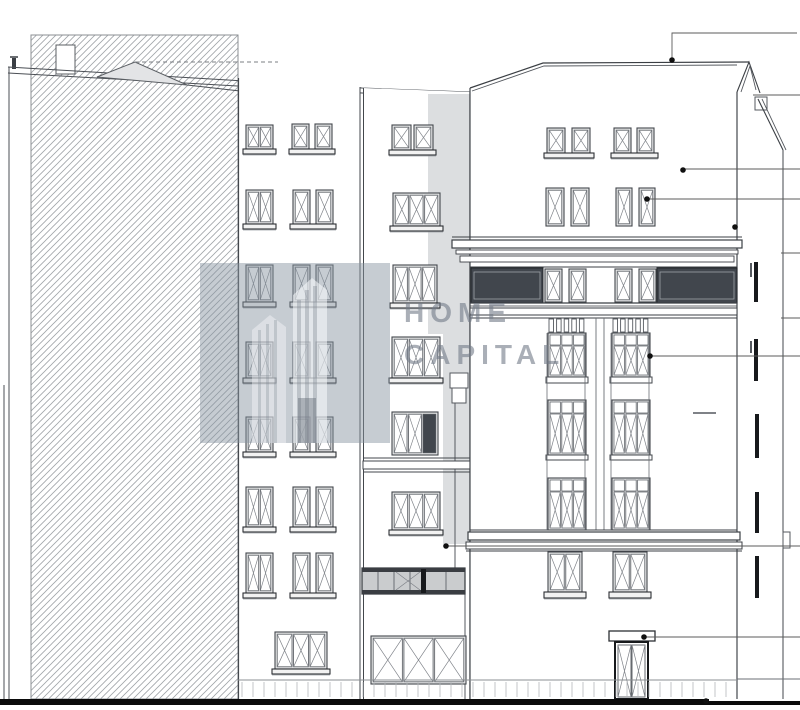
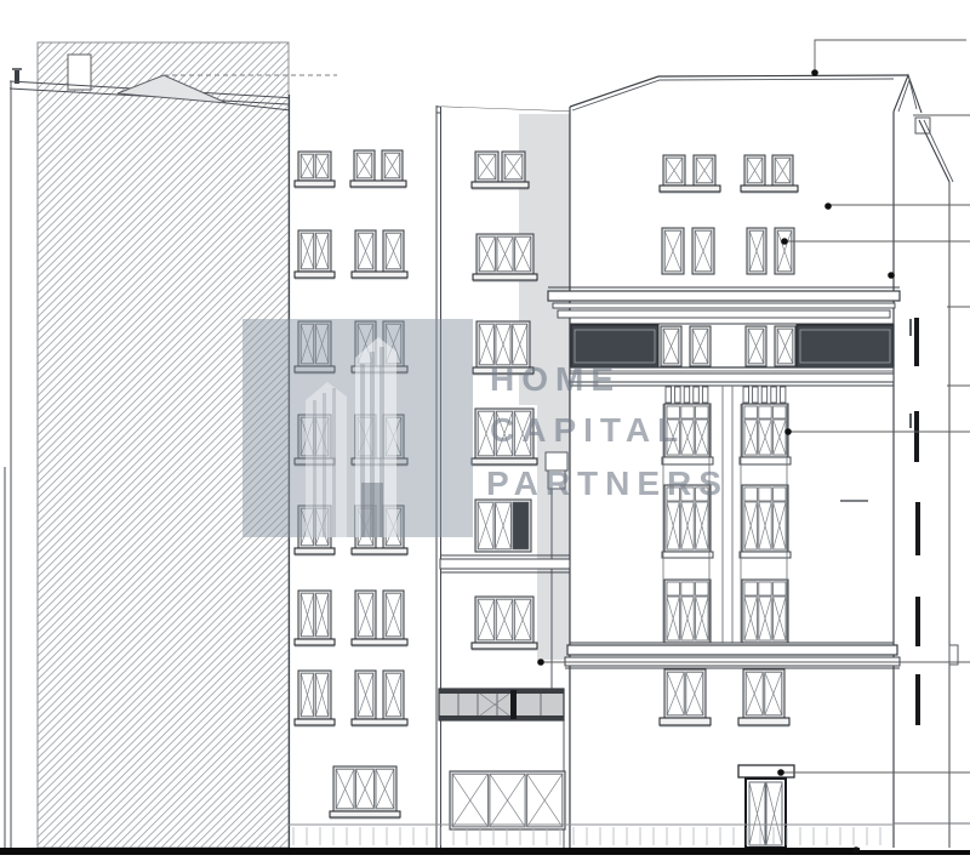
  HOME
  CAPITAL
+ PARTNERS
